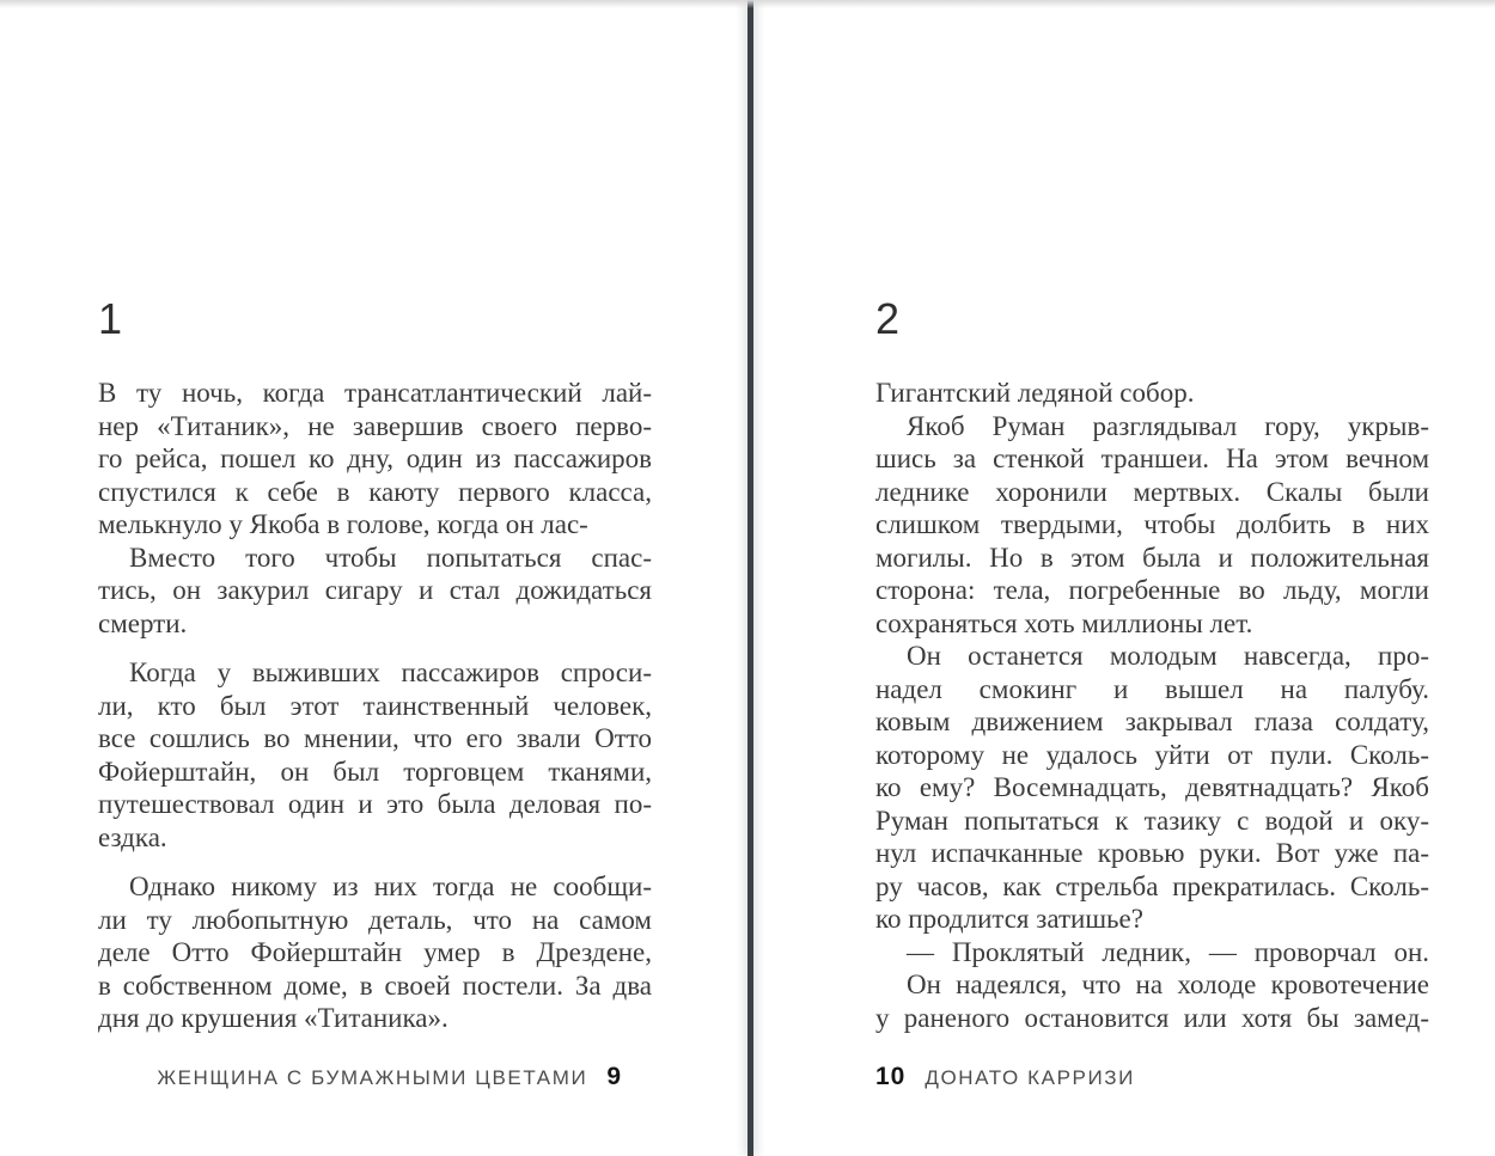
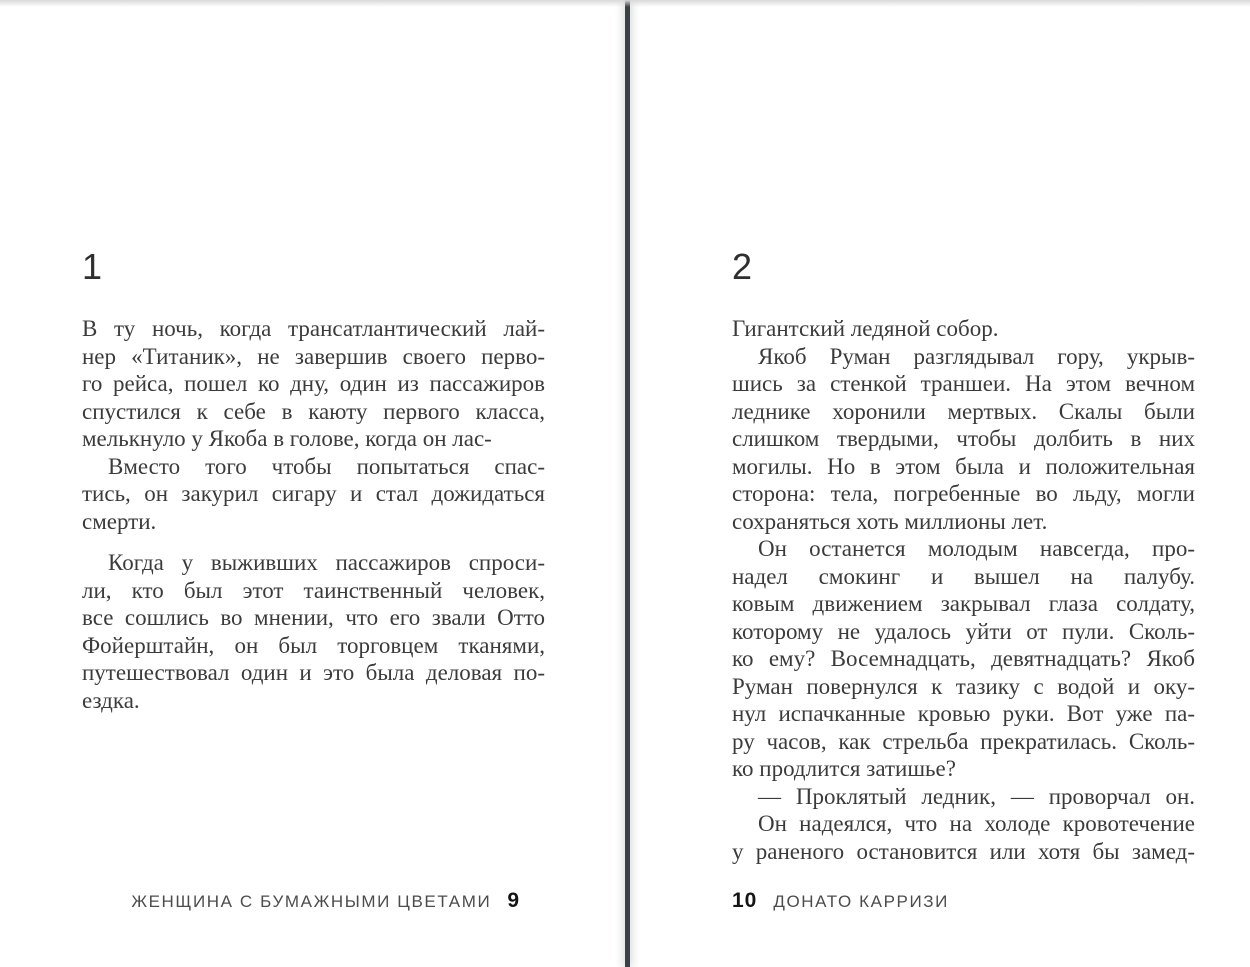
  1
  В ту ночь, когда трансатлантический лай-
  нер «Титаник», не завершив своего перво-
  го рейса, пошел ко дну, один из пассажиров
  спустился к себе в каюту первого класса,
  мелькнуло у Якоба в голове, когда он лас-
  Вместо того чтобы попытаться спас-
  тись, он закурил сигару и стал дожидаться
  смерти.
  Когда у выживших пассажиров спроси-
  ли, кто был этот таинственный человек,
  все сошлись во мнении, что его звали Отто
  Фойерштайн, он был торговцем тканями,
  путешествовал один и это была деловая по-
  ездка.
- Однако никому из них тогда не сообщи-
- ли ту любопытную деталь, что на самом
- деле Отто Фойерштайн умер в Дрездене,
- в собственном доме, в своей постели. За два
- дня до крушения «Титаника».
  ЖЕНЩИНА С БУМАЖНЫМИ ЦВЕТАМИ 9
  2
  Гигантский ледяной собор.
  Якоб Руман разглядывал гору, укрыв-
  шись за стенкой траншеи. На этом вечном
  леднике хоронили мертвых. Скалы были
  слишком твердыми, чтобы долбить в них
  могилы. Но в этом была и положительная
  сторона: тела, погребенные во льду, могли
  сохраняться хоть миллионы лет.
  Он останется молодым навсегда, про-
  надел смокинг и вышел на палубу.
  ковым движением закрывал глаза солдату,
  которому не удалось уйти от пули. Сколь-
  ко ему? Восемнадцать, девятнадцать? Якоб
- Руман попытаться к тазику с водой и оку-
+ Руман повернулся к тазику с водой и оку-
  нул испачканные кровью руки. Вот уже па-
  ру часов, как стрельба прекратилась. Сколь-
  ко продлится затишье?
  — Проклятый ледник, — проворчал он.
  Он надеялся, что на холоде кровотечение
  у раненого остановится или хотя бы замед-
  10 ДОНАТО КАРРИЗИ
